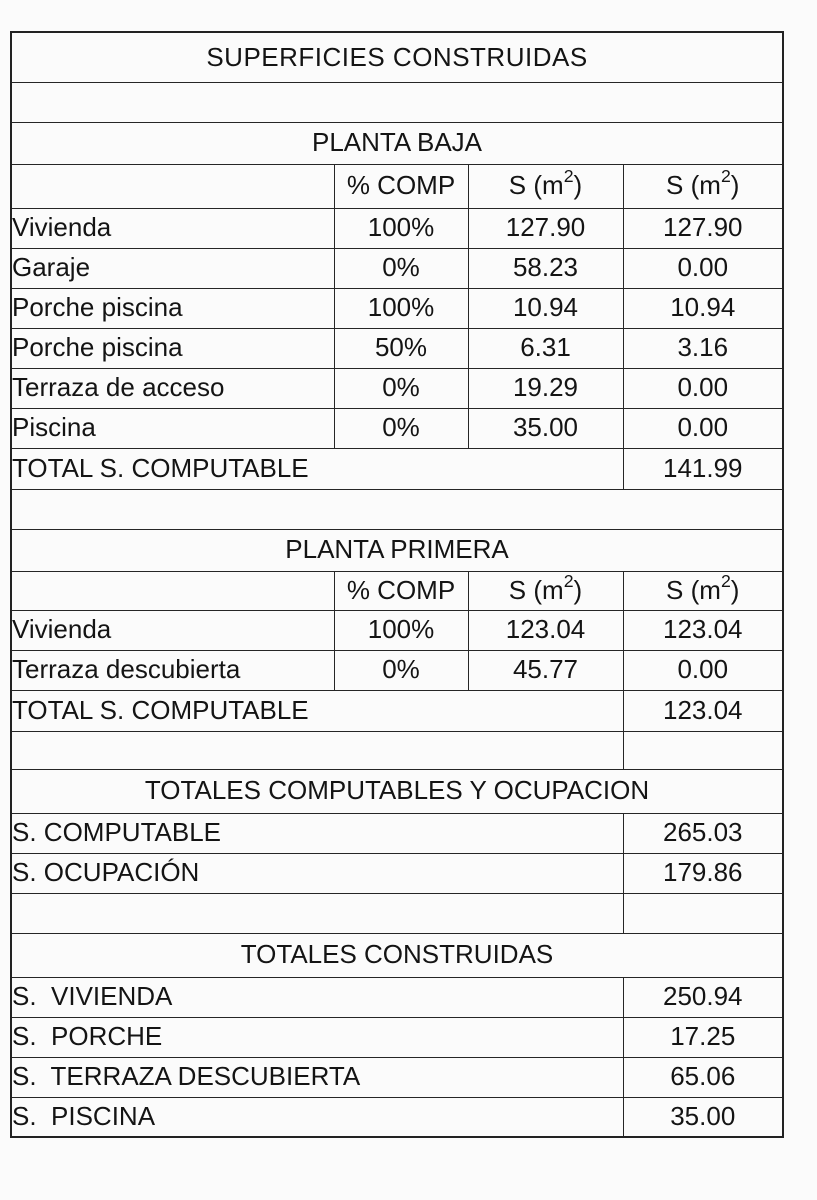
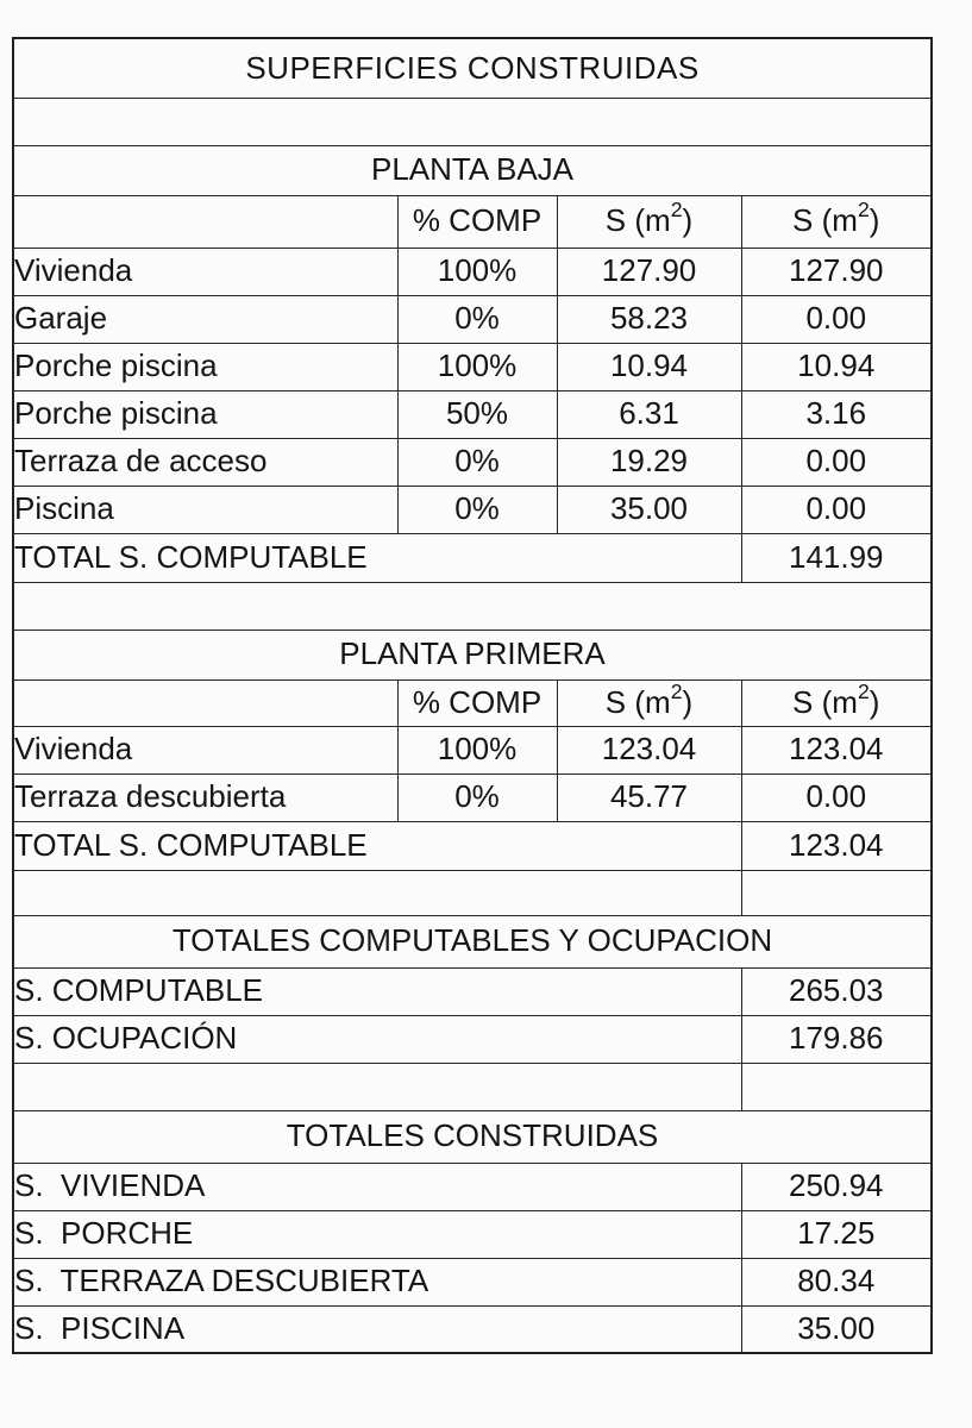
  SUPERFICIES CONSTRUIDAS
  PLANTA BAJA
  	% COMP	S (m2)	S (m2)
  Vivienda	100%	127.90	127.90
  Garaje	0%	58.23	0.00
  Porche piscina	100%	10.94	10.94
  Porche piscina	50%	6.31	3.16
  Terraza de acceso	0%	19.29	0.00
  Piscina	0%	35.00	0.00
  TOTAL S. COMPUTABLE	141.99
  PLANTA PRIMERA
  	% COMP	S (m2)	S (m2)
  Vivienda	100%	123.04	123.04
  Terraza descubierta	0%	45.77	0.00
  TOTAL S. COMPUTABLE	123.04
  TOTALES COMPUTABLES Y OCUPACION
  S. COMPUTABLE	265.03
  S. OCUPACIÓN	179.86
  TOTALES CONSTRUIDAS
  S. VIVIENDA	250.94
  S. PORCHE	17.25
- S. TERRAZA DESCUBIERTA	65.06
+ S. TERRAZA DESCUBIERTA	80.34
  S. PISCINA	35.00
